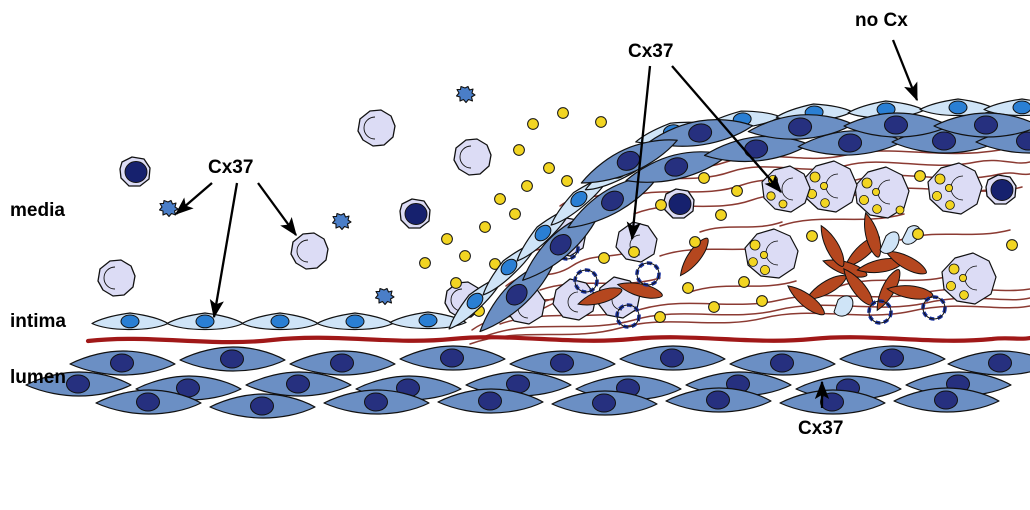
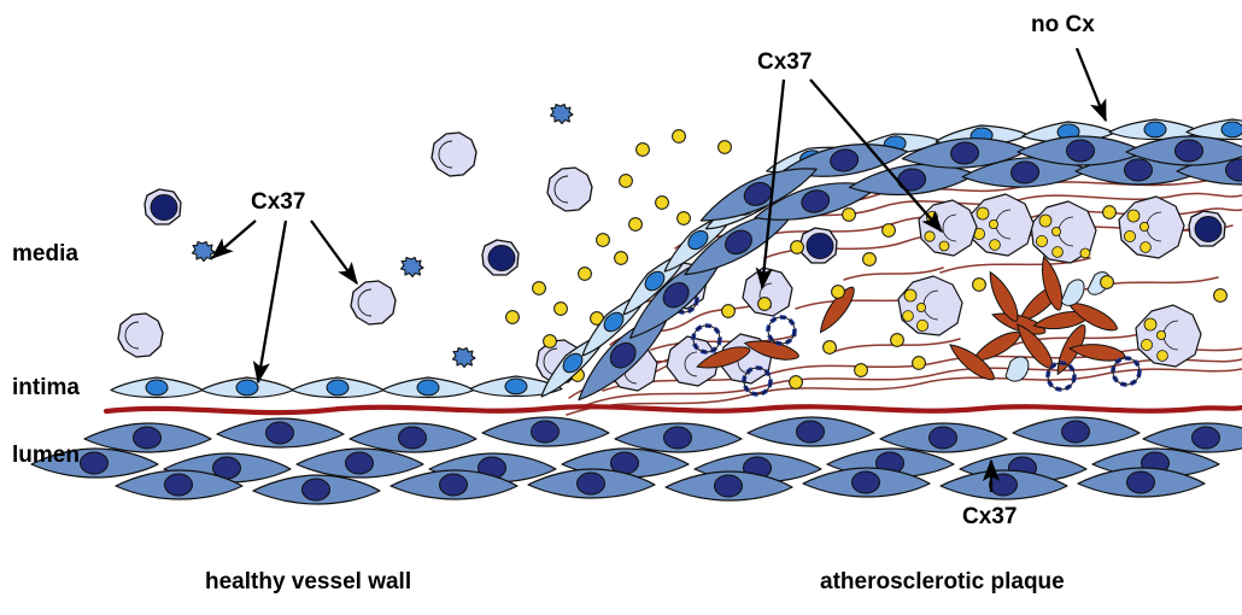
  media
  intima
  lumen
  Cx37
  Cx37
  no Cx
  Cx37
+ healthy vessel wall
+ atherosclerotic plaque
